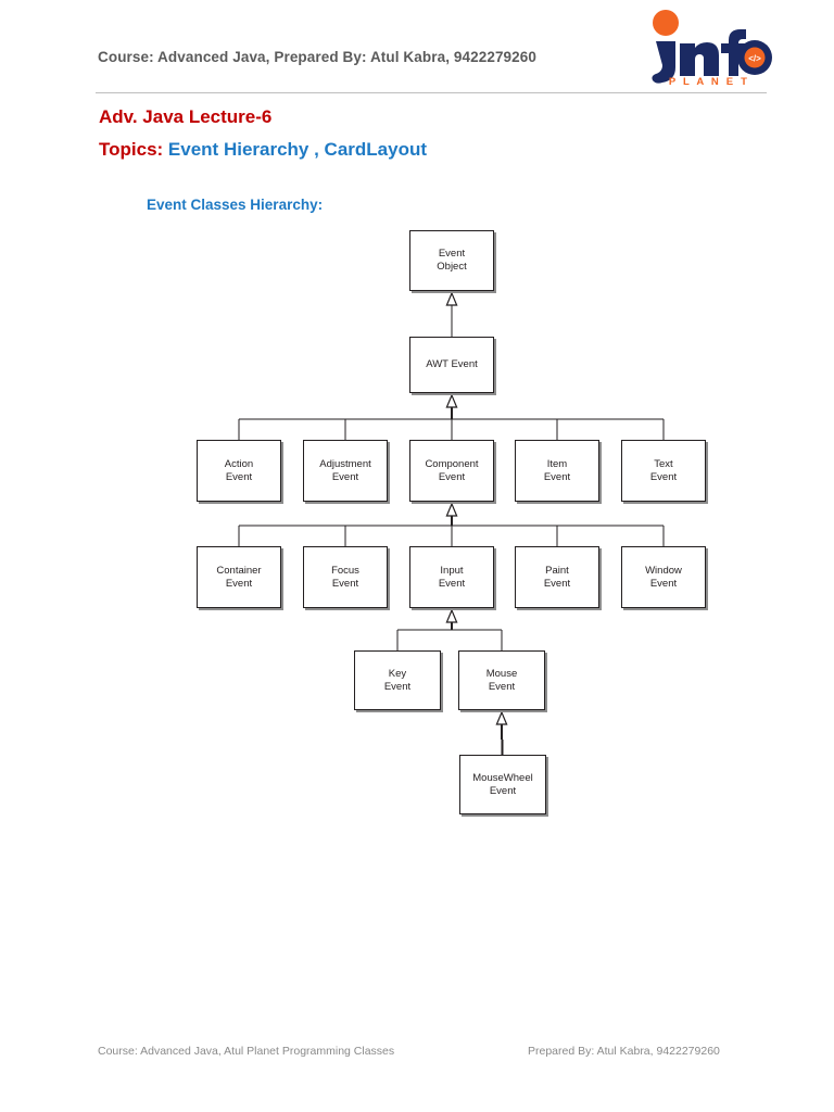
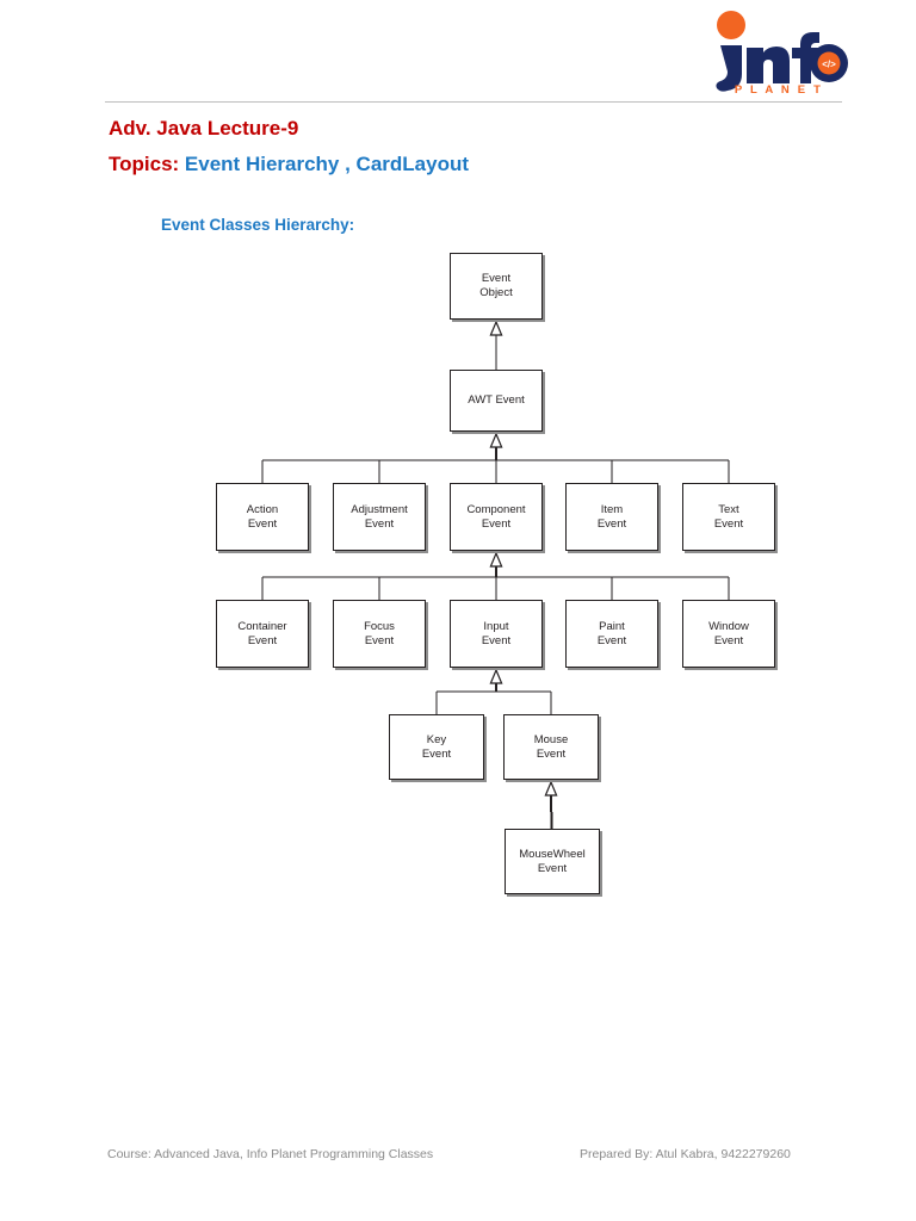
- Course: Advanced Java, Prepared By: Atul Kabra, 9422279260
  </>
  P L A N E T
- Adv. Java Lecture-6
+ Adv. Java Lecture-9
  Topics: Event Hierarchy , CardLayout
  Event Classes Hierarchy:
  Event
  Object
  AWT Event
  Action
  Event
  Adjustment
  Event
  Component
  Event
  Item
  Event
  Text
  Event
  Container
  Event
  Focus
  Event
  Input
  Event
  Paint
  Event
  Window
  Event
  Key
  Event
  Mouse
  Event
  MouseWheel
  Event
- Course: Advanced Java, Atul Planet Programming Classes
+ Course: Advanced Java, Info Planet Programming Classes
  Prepared By: Atul Kabra, 9422279260
